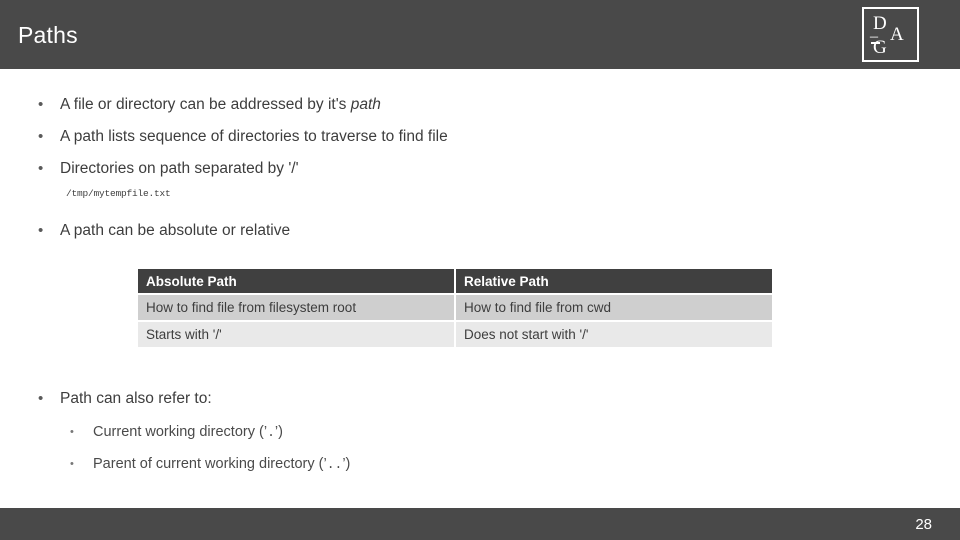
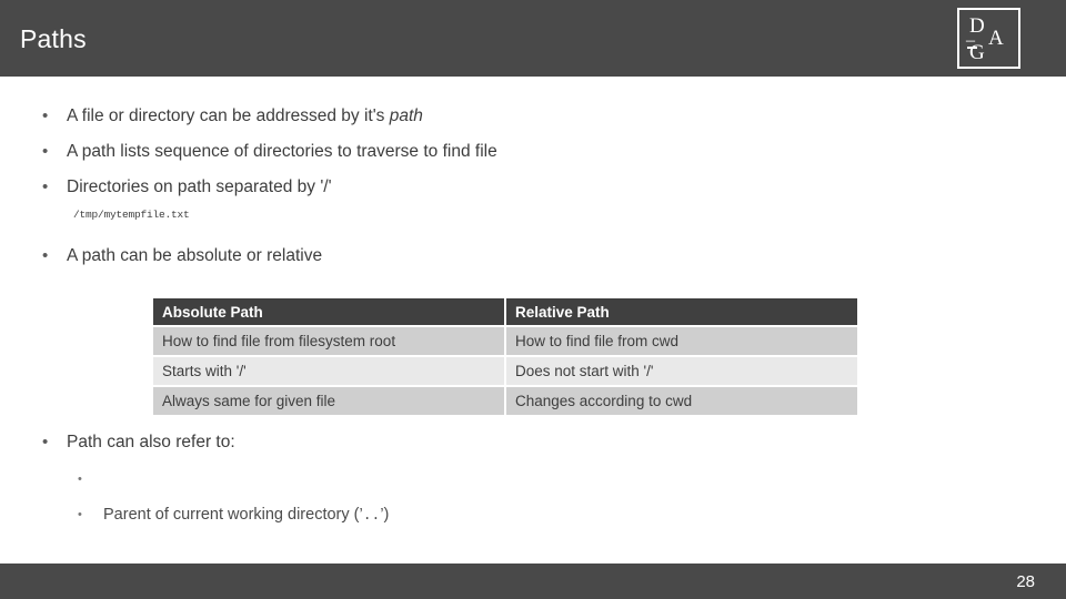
  Paths
  D
  –
  A
  G
  •
  A file or directory can be addressed by it's path
  •
  A path lists sequence of directories to traverse to find file
  •
  Directories on path separated by '/'
  /tmp/mytempfile.txt
  •
  A path can be absolute or relative
  Absolute Path	Relative Path
  How to find file from filesystem root	How to find file from cwd
  Starts with '/'	Does not start with '/'
+ Always same for given file	Changes according to cwd
  •
  Path can also refer to:
  •
- Current working directory (’.’)
  •
  Parent of current working directory (’..’)
  28
